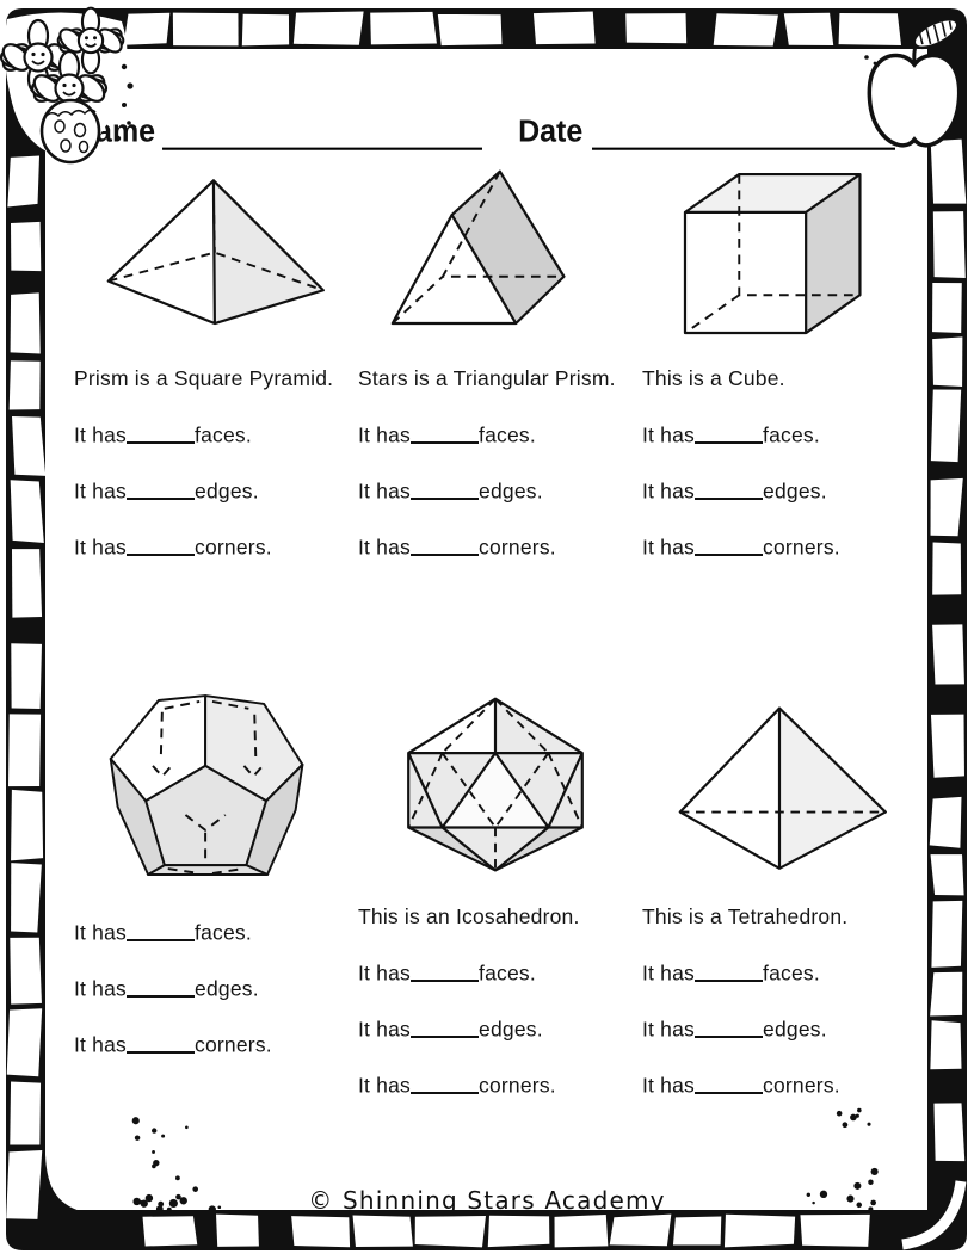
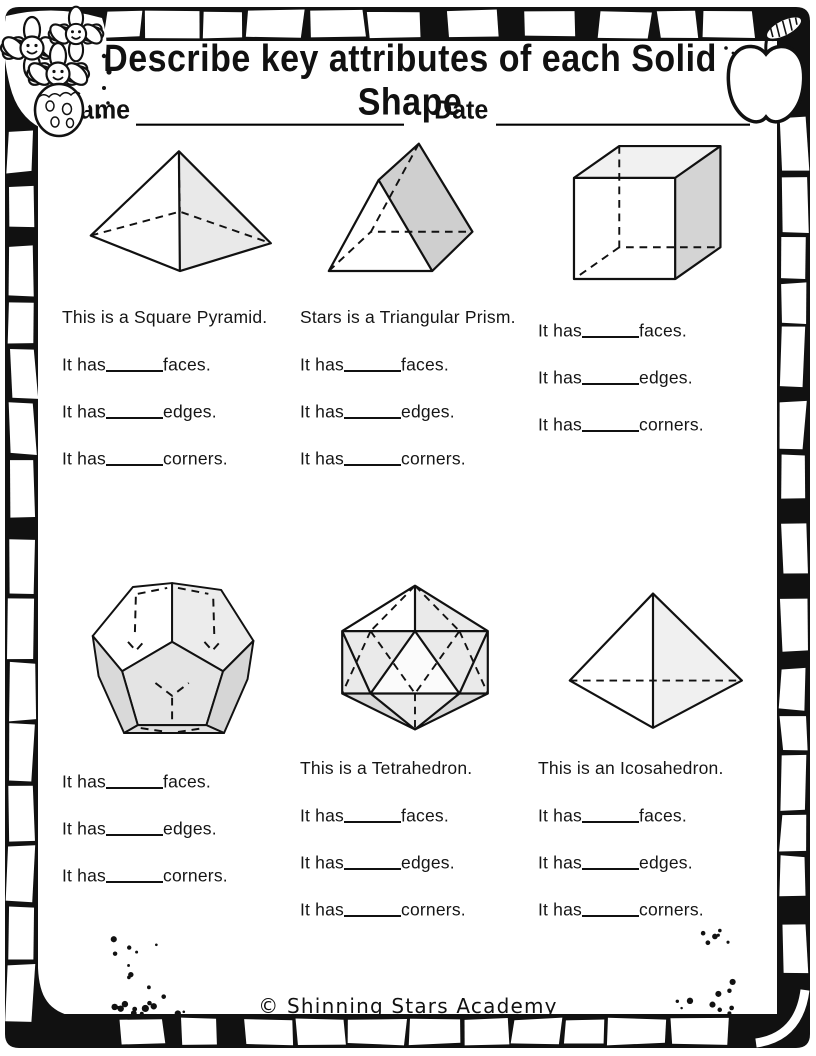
+ Describe key attributes of each Solid Shape
  ame
  Date
- Prism is a Square Pyramid.
+ This is a Square Pyramid.
  It has faces.
  It has edges.
  It has corners.
  Stars is a Triangular Prism.
  It has faces.
  It has edges.
  It has corners.
- This is a Cube.
  It has faces.
  It has edges.
  It has corners.
  It has faces.
  It has edges.
  It has corners.
- This is an Icosahedron.
+ This is a Tetrahedron.
  It has faces.
  It has edges.
  It has corners.
- This is a Tetrahedron.
+ This is an Icosahedron.
  It has faces.
  It has edges.
  It has corners.
  © Shinning Stars Academy
